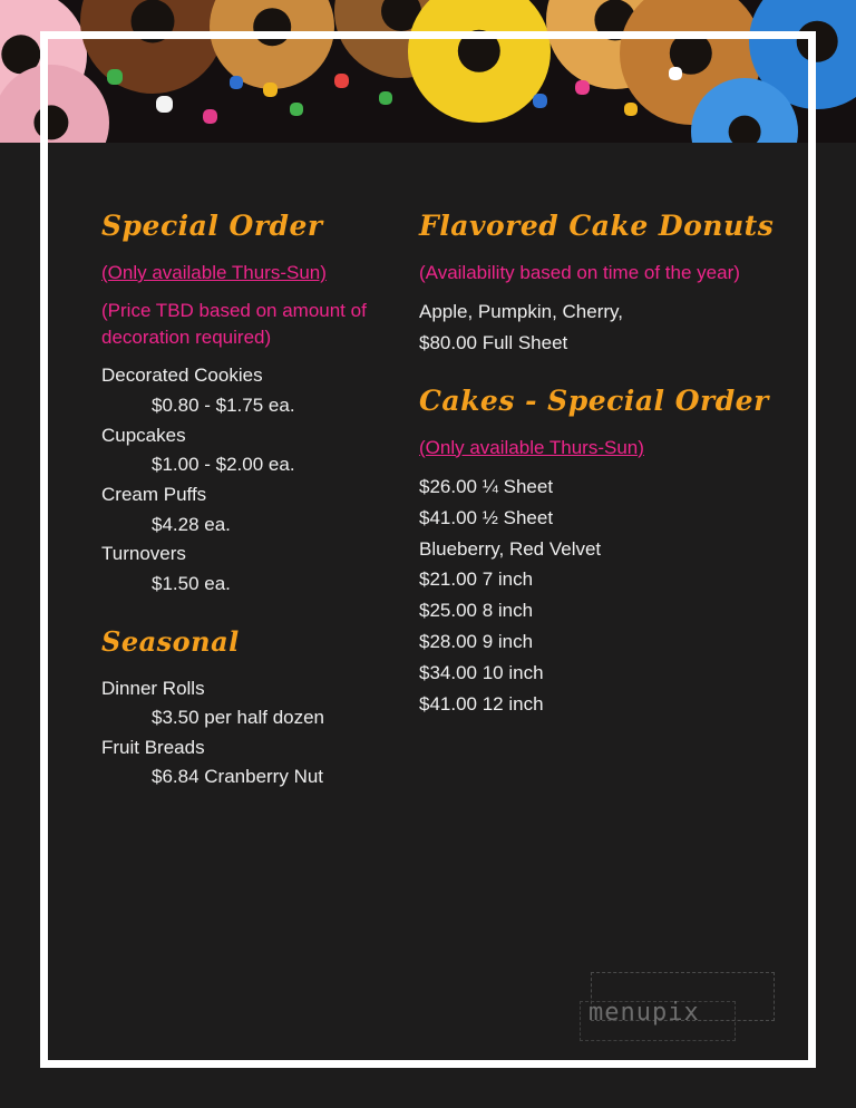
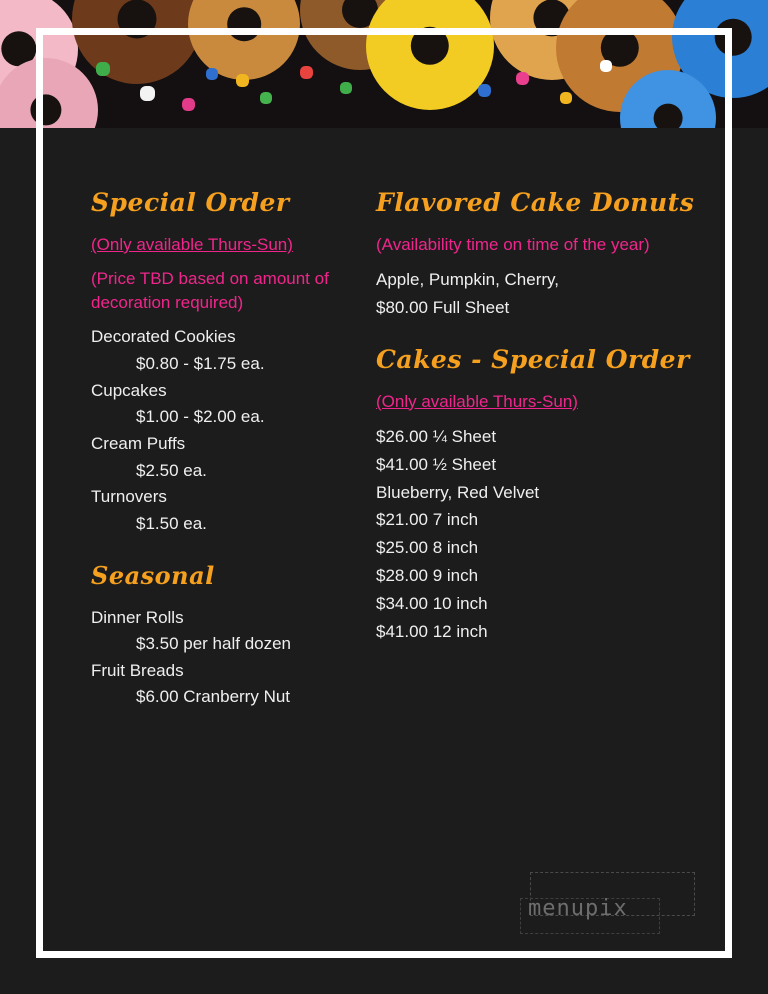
  Special Order
  (Only available Thurs-Sun)
  (Price TBD based on amount of decoration required)
  Decorated Cookies
  $0.80 - $1.75 ea.
  Cupcakes
  $1.00 - $2.00 ea.
  Cream Puffs
- $4.28 ea.
+ $2.50 ea.
  Turnovers
  $1.50 ea.
  Seasonal
  Dinner Rolls
  $3.50 per half dozen
  Fruit Breads
- $6.84 Cranberry Nut
+ $6.00 Cranberry Nut
  Flavored Cake Donuts
- (Availability based on time of the year)
+ (Availability time on time of the year)
  Apple, Pumpkin, Cherry,
  $80.00 Full Sheet
  Cakes - Special Order
  (Only available Thurs-Sun)
  $26.00 ¼ Sheet
  $41.00 ½ Sheet
  Blueberry, Red Velvet
  $21.00 7 inch
  $25.00 8 inch
  $28.00 9 inch
  $34.00 10 inch
  $41.00 12 inch
  menupix
